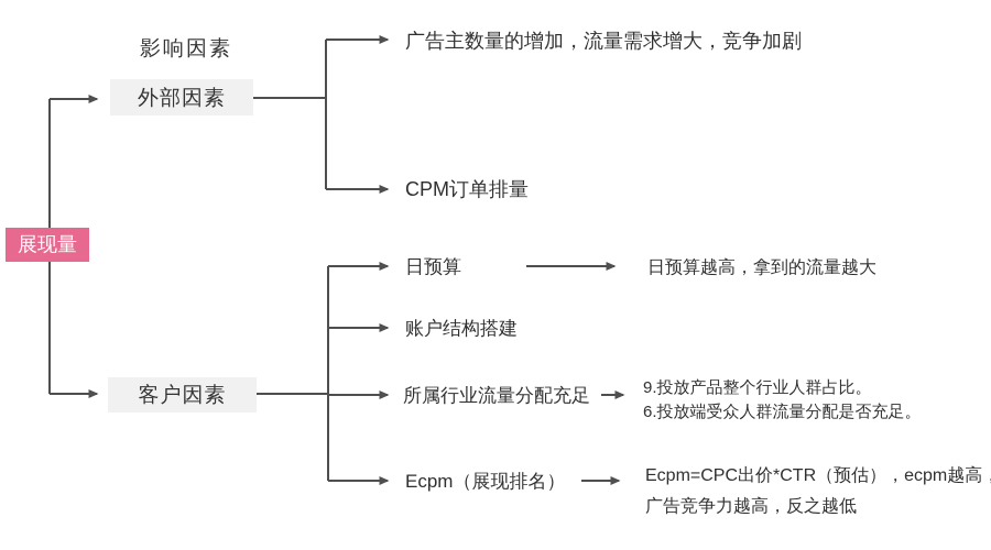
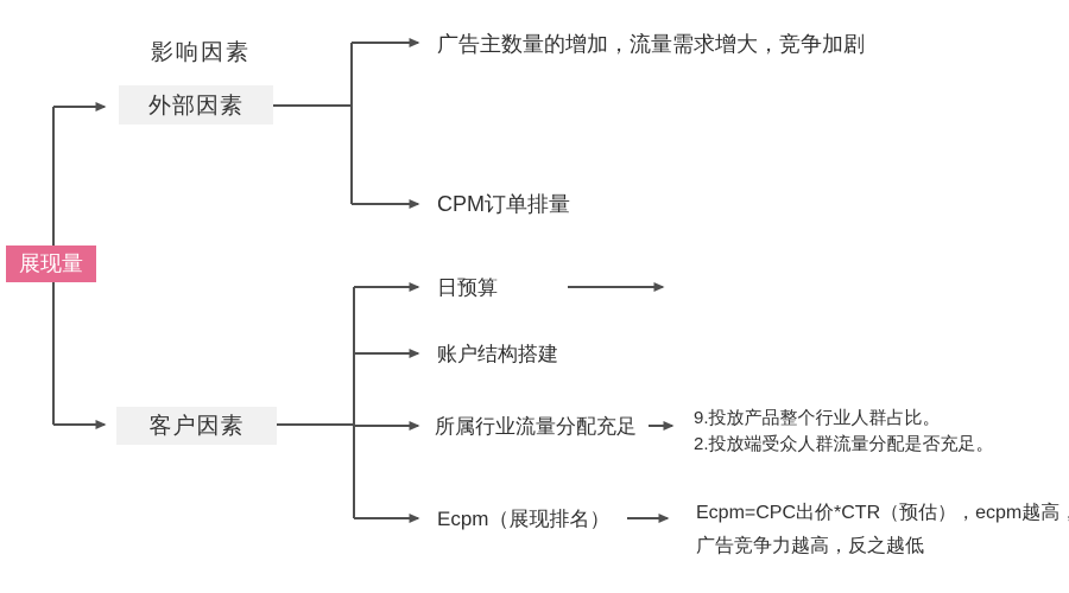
  影响因素
  展现量
  外部因素
  客户因素
  广告主数量的增加，流量需求增大，竞争加剧
  CPM订单排量
  日预算
- 日预算越高，拿到的流量越大
  账户结构搭建
  所属行业流量分配充足
  9.投放产品整个行业人群占比。
- 6.投放端受众人群流量分配是否充足。
+ 2.投放端受众人群流量分配是否充足。
  Ecpm（展现排名）
  Ecpm=CPC出价*CTR（预估），ecpm越高
  广告竞争力越高，反之越低
